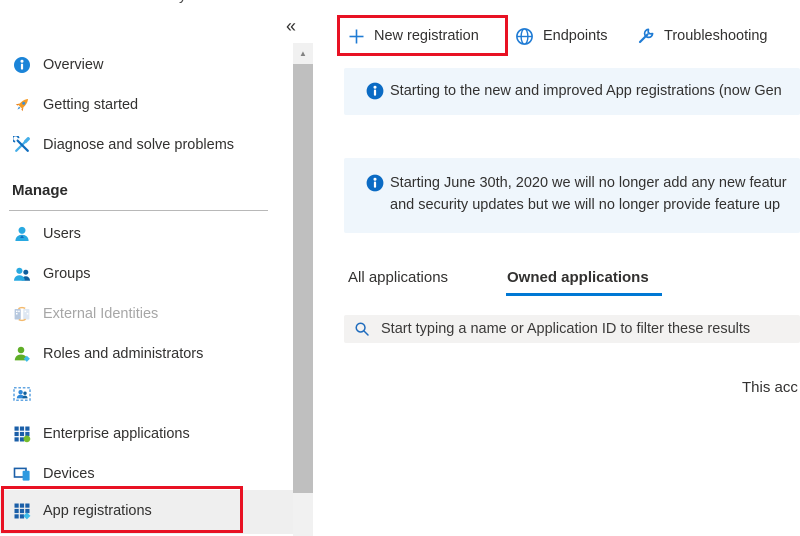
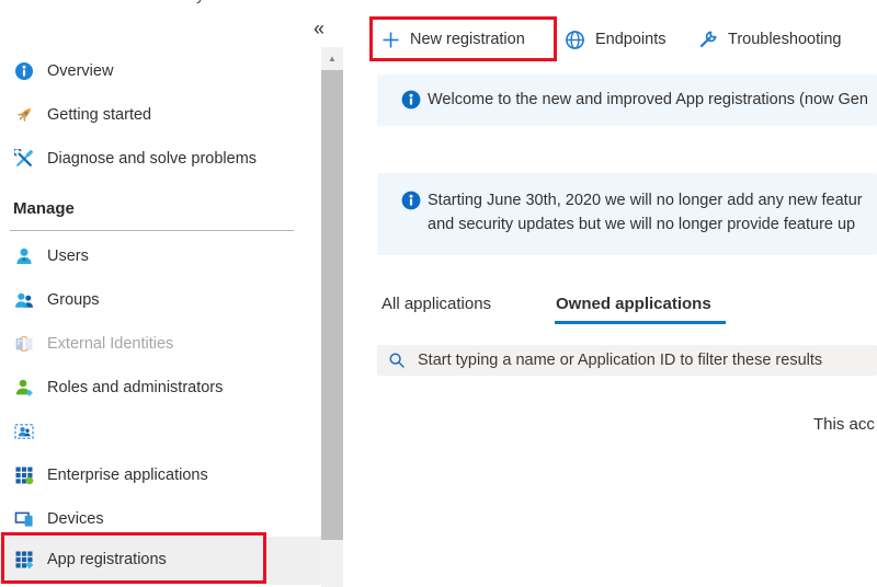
  «
  Overview
  Getting started
  Diagnose and solve problems
  Manage
  Users
  Groups
  External Identities
  Roles and administrators
  Enterprise applications
  Devices
  App registrations
  ▲
  New registration
  Endpoints
  Troubleshooting
- Starting to the new and improved App registrations (now Gen
+ Welcome to the new and improved App registrations (now Gen
  Starting June 30th, 2020 we will no longer add any new featur
  and security updates but we will no longer provide feature up
  All applications
  Owned applications
  Start typing a name or Application ID to filter these results
  This acc
